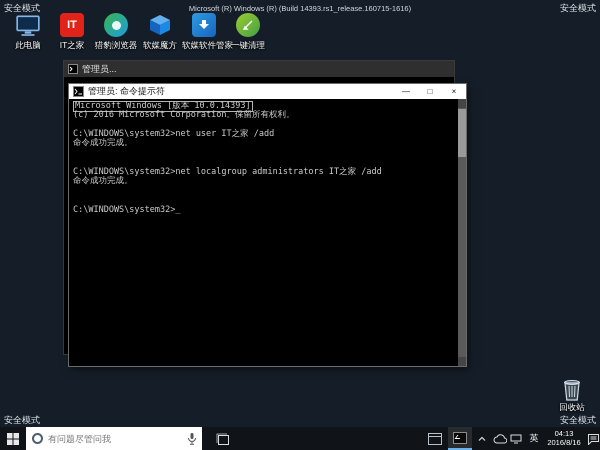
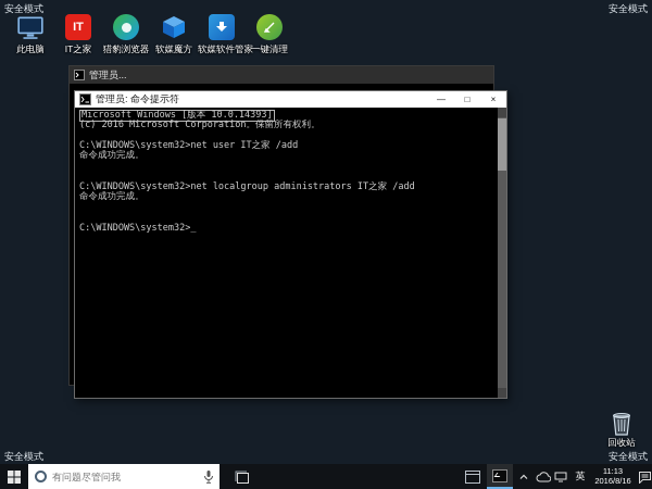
  安全模式
  安全模式
  安全模式
  安全模式
- Microsoft (R) Windows (R) (Build 14393.rs1_release.160715-1616)
  此电脑
  IT
  IT之家
  猎豹浏览器
  软媒魔方
  软媒软件管
  一键清理
  管理员...
  管理员: 命令提示符
  —
  □
  ×
  Microsoft Windows [版本 10.0.14393]
  (c) 2016 Microsoft Corporation。保留所有权利。
  C:\WINDOWS\system32>net user IT之家 /add
  命令成功完成。
  C:\WINDOWS\system32>net localgroup administrators IT之家 /add
  命令成功完成。
  C:\WINDOWS\system32>_
  回收站
  有问题尽管问我
  英
- 04:13
+ 11:13
  2016/8/16
